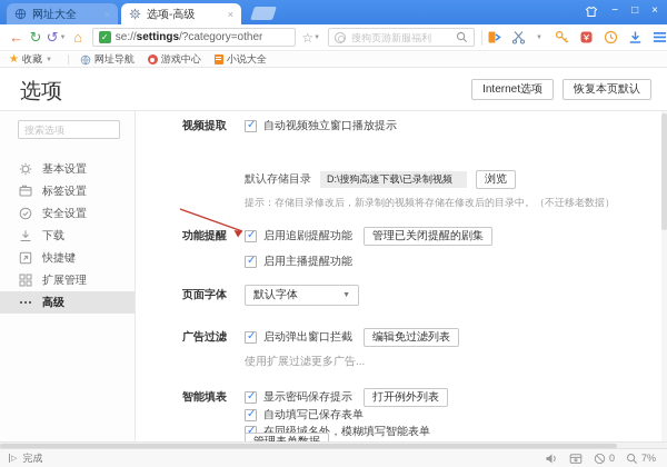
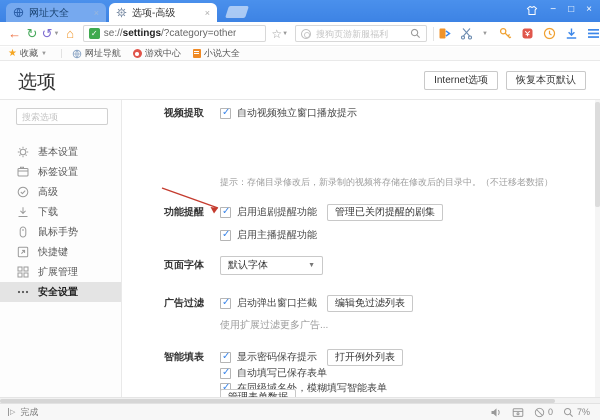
  网址大全
  ×
  选项-高级
  ×
  −
  □
  ×
  ←
  ↻
  ↺
  ⌂
  ✓
  se://settings/?category=other
  ☆
  搜狗页游新服福利
  ★
  收藏
  网址导航
  游戏中心
  小说大全
  选项
  Internet选项
  恢复本页默认
  搜索选项
  基本设置
  标签设置
- 安全设置
+ 高级
  下载
+ 鼠标手势
  快捷键
  扩展管理
- 高级
+ 安全设置
  视频提取
  自动视频独立窗口播放提示
- 默认存储目录
- D:\搜狗高速下载\已录制视频
- 浏览
  提示：存储目录修改后，新录制的视频将存储在修改后的目录中。（不迁移老数据）
  功能提醒
  启用追剧提醒功能
  管理已关闭提醒的剧集
  启用主播提醒功能
  页面字体
  默认字体
  广告过滤
  启动弹出窗口拦截
  编辑免过滤列表
  使用扩展过滤更多广告...
  智能填表
  显示密码保存提示
  打开例外列表
  自动填写已保存表单
  完成
  0
  7%
